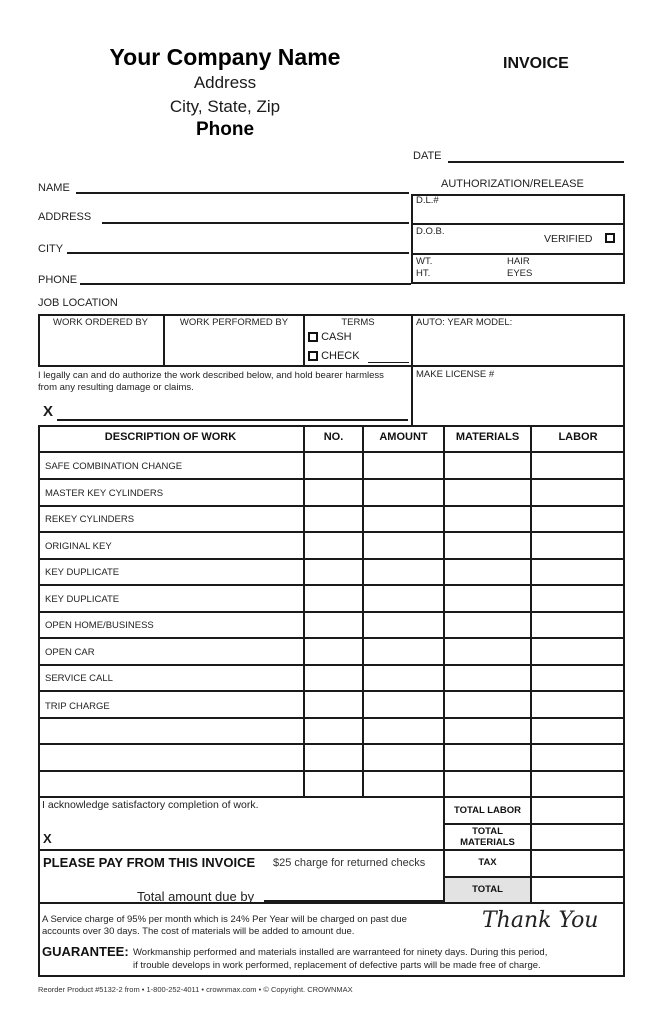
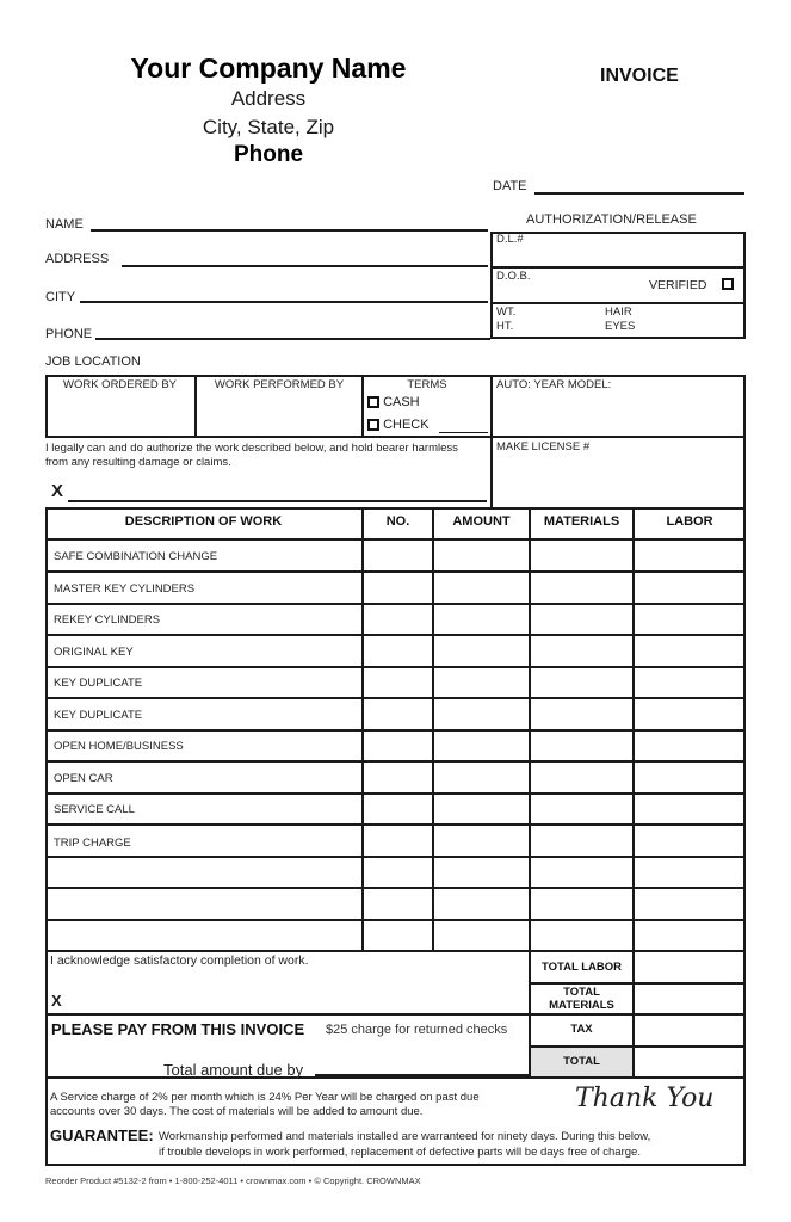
  Your Company Name
  Address
  City, State, Zip
  Phone
  INVOICE
  DATE
  NAME
  ADDRESS
  CITY
  PHONE
  JOB LOCATION
  AUTHORIZATION/RELEASE
  D.L.#
  D.O.B.
  VERIFIED
  WT.
  HT.
  HAIR
  EYES
  WORK ORDERED BY
  WORK PERFORMED BY
  TERMS
  CASH
  CHECK
  AUTO: YEAR MODEL:
  MAKE LICENSE #
  I legally can and do authorize the work described below, and hold bearer harmless
  from any resulting damage or claims.
  X
  DESCRIPTION OF WORK
  NO.
  AMOUNT
  MATERIALS
  LABOR
  SAFE COMBINATION CHANGE
  MASTER KEY CYLINDERS
  REKEY CYLINDERS
  ORIGINAL KEY
  KEY DUPLICATE
  KEY DUPLICATE
  OPEN HOME/BUSINESS
  OPEN CAR
  SERVICE CALL
  TRIP CHARGE
  I acknowledge satisfactory completion of work.
  X
  TOTAL LABOR
  TOTAL
  MATERIALS
  TAX
  TOTAL
  PLEASE PAY FROM THIS INVOICE
  $25 charge for returned checks
  Total amount due by
- A Service charge of 95% per month which is 24% Per Year will be charged on past due
+ A Service charge of 2% per month which is 24% Per Year will be charged on past due
  accounts over 30 days. The cost of materials will be added to amount due.
  Thank You
  GUARANTEE:
- Workmanship performed and materials installed are warranteed for ninety days. During this period,
+ Workmanship performed and materials installed are warranteed for ninety days. During this below,
- if trouble develops in work performed, replacement of defective parts will be made free of charge.
+ if trouble develops in work performed, replacement of defective parts will be days free of charge.
  Reorder Product #5132-2 from • 1-800-252-4011 • crownmax.com • © Copyright. CROWNMAX
